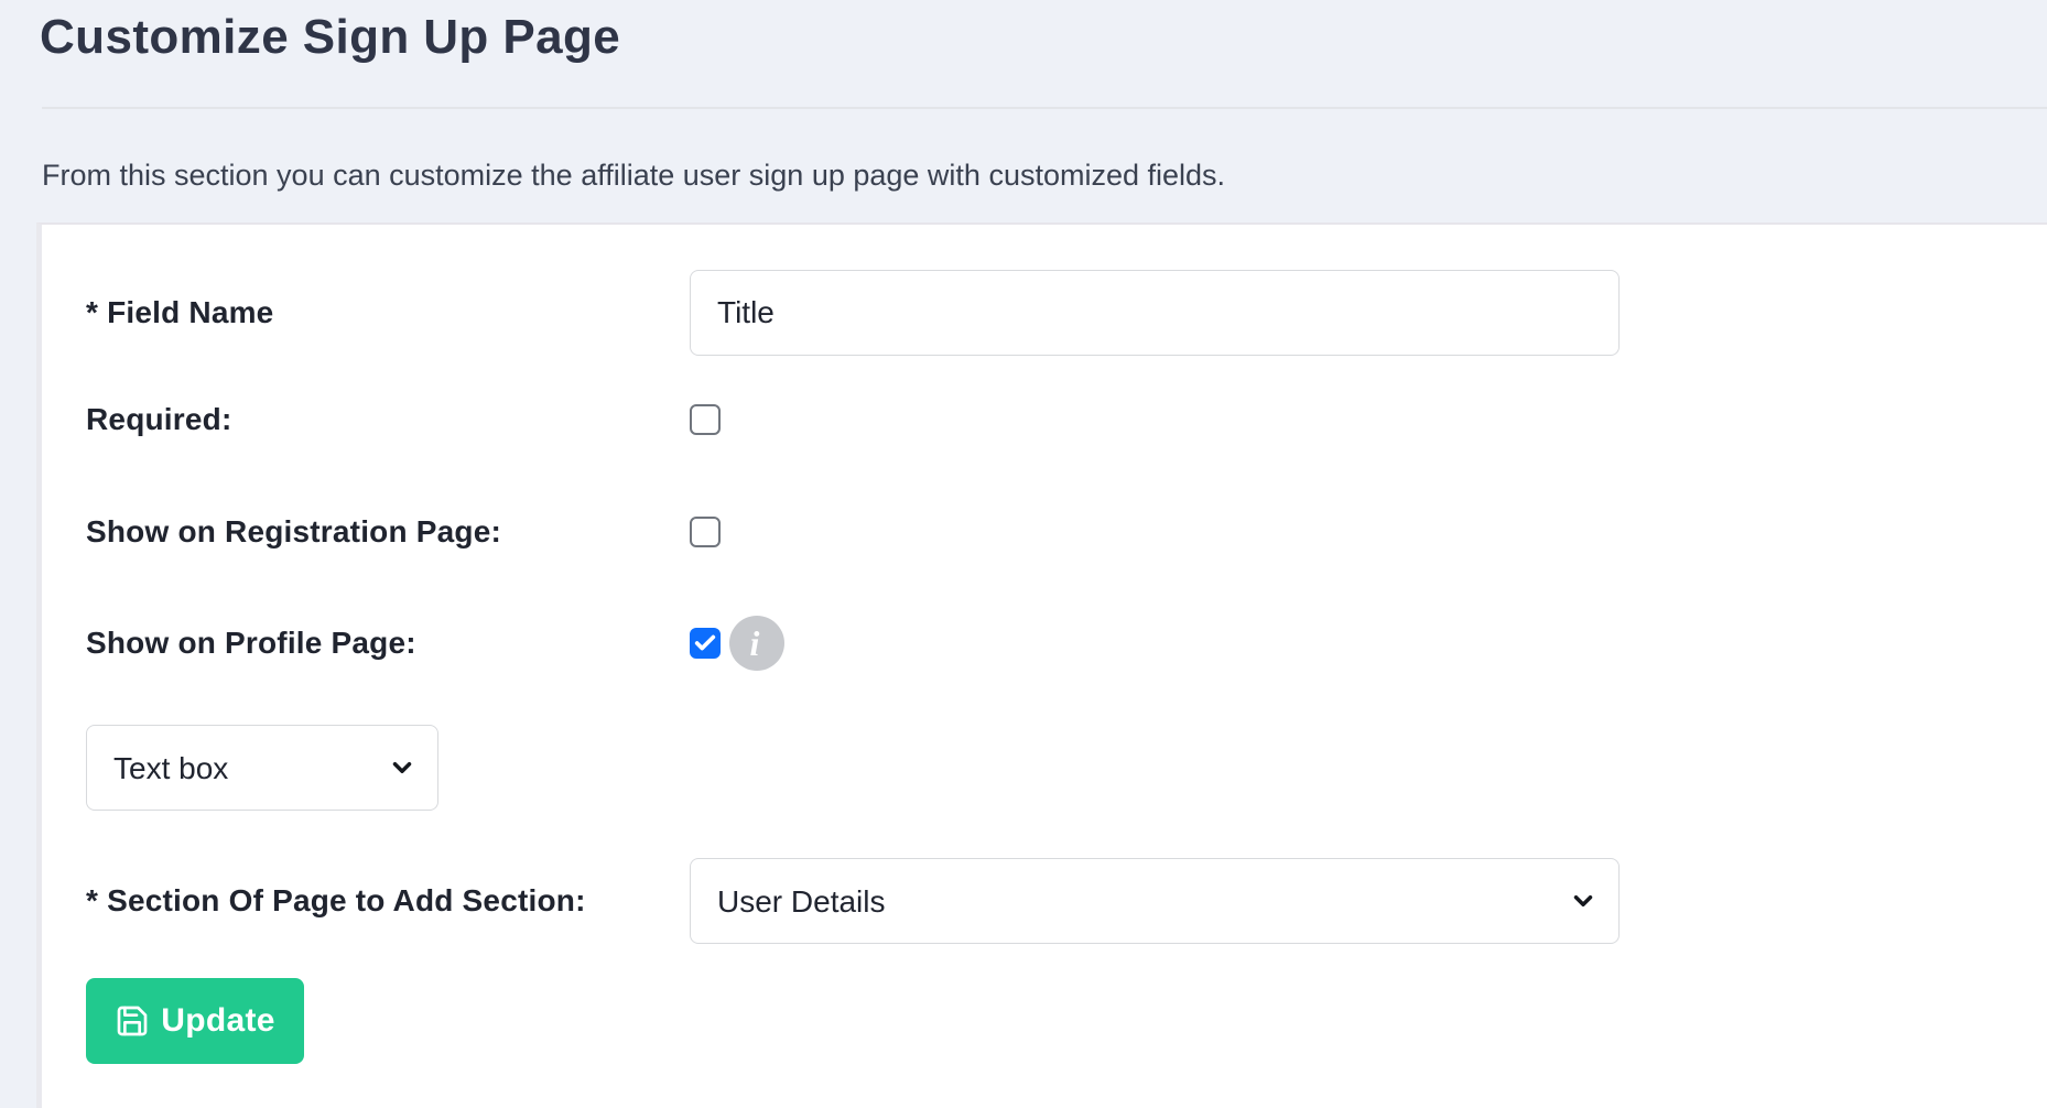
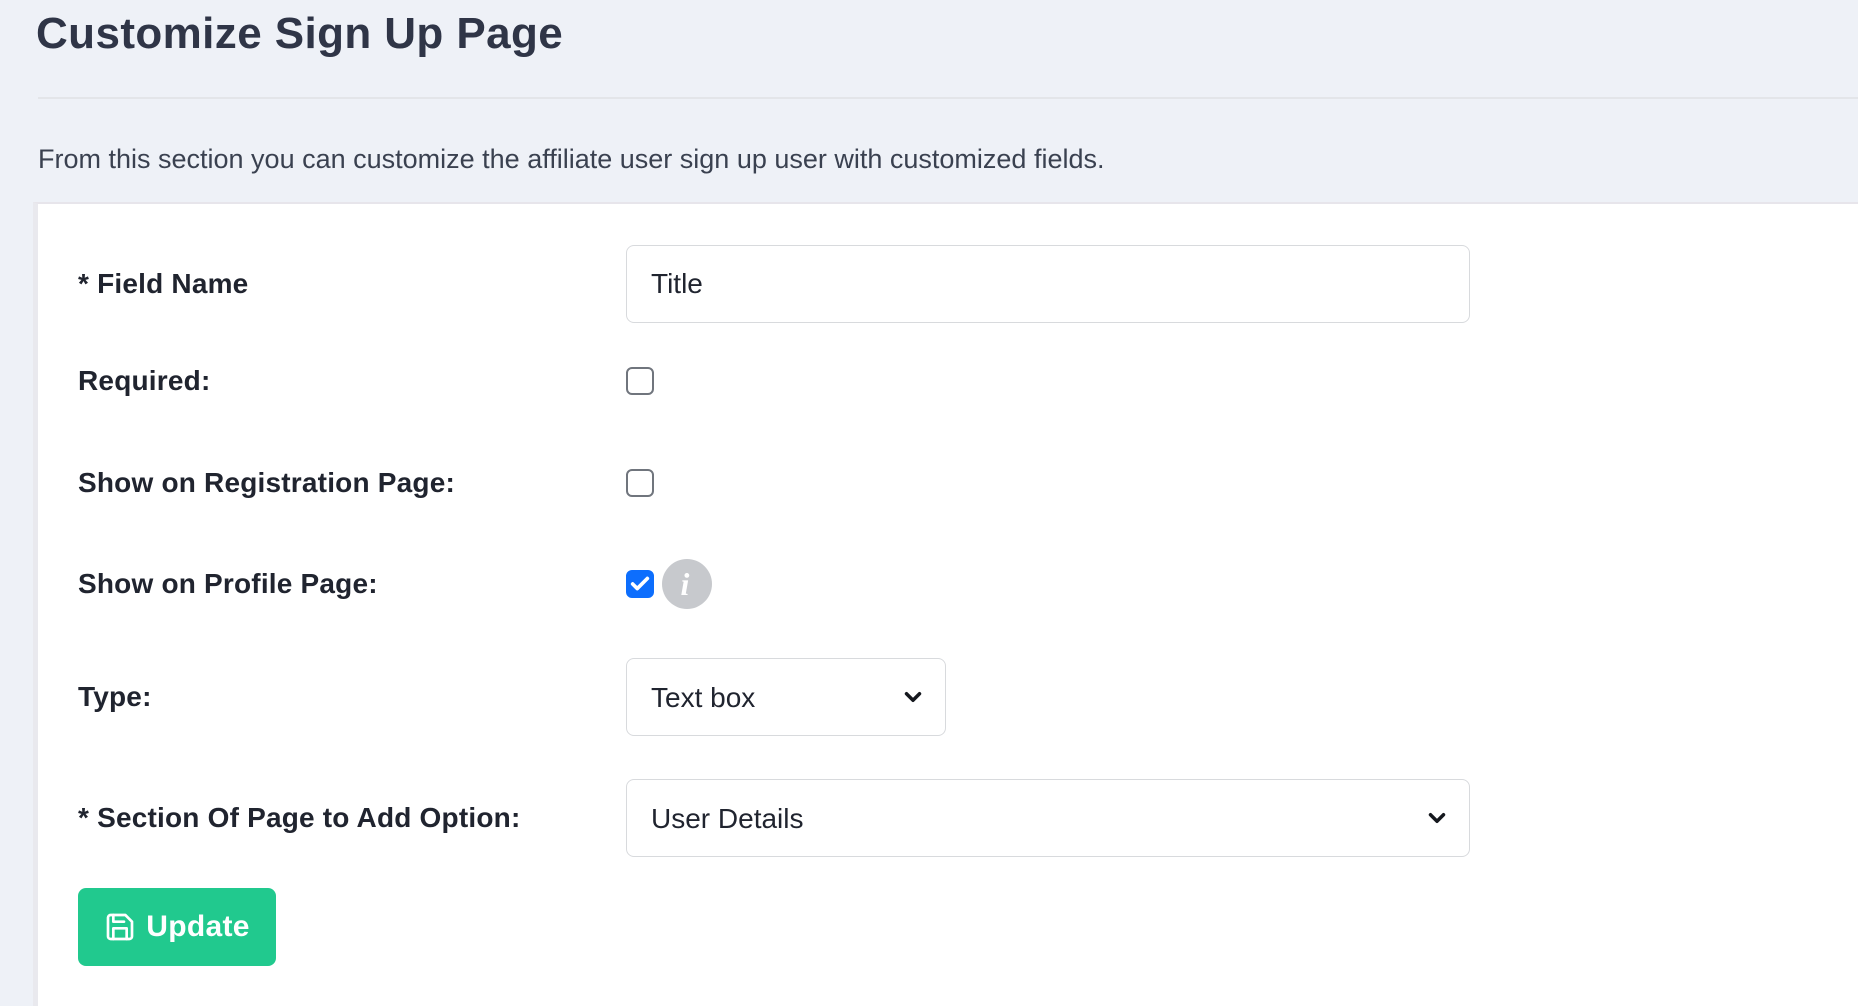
  Customize Sign Up Page
- From this section you can customize the affiliate user sign up page with customized fields.
+ From this section you can customize the affiliate user sign up user with customized fields.
  * Field Name
  Title
  Required:
  Show on Registration Page:
  Show on Profile Page:
  i
+ Type:
  Text box
- * Section Of Page to Add Section:
+ * Section Of Page to Add Option:
  User Details
  Update
